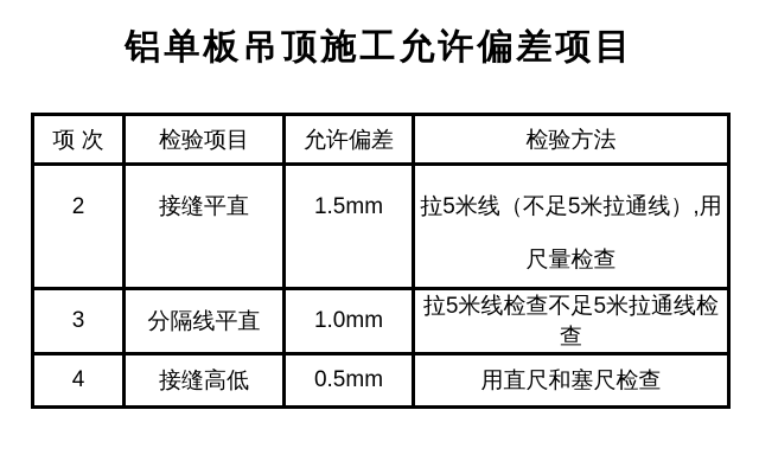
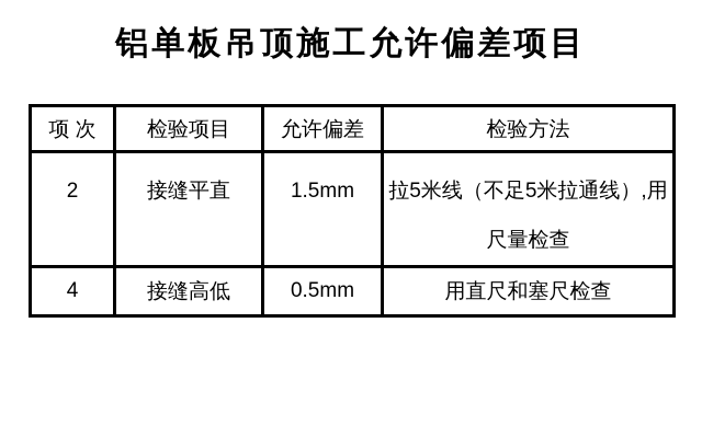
  铝单板吊顶施工允许偏差项目
  项 次	检验项目	允许偏差	检验方法
  2	接缝平直	1.5mm	拉5米线（不足5米拉通线）,用尺量检查
- 3	分隔线平直	1.0mm	拉5米线检查不足5米拉通线检查
  4	接缝高低	0.5mm	用直尺和塞尺检查
